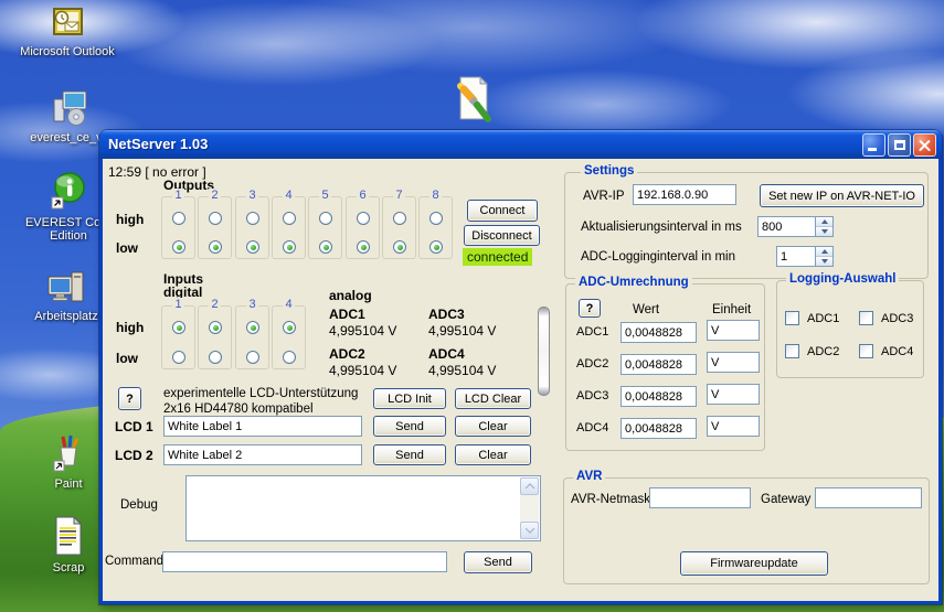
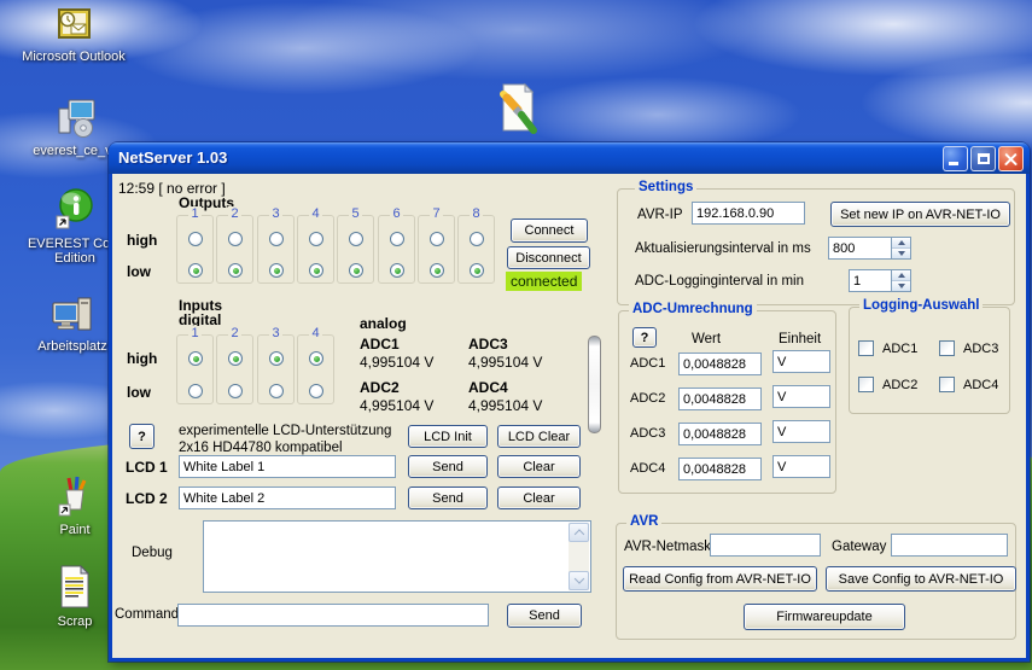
  Microsoft Outlook
  everest_ce_
  EVEREST Co Edition
  Arbeitsplatz
  Paint
  Scrap
  NetServer 1.03
  12:59 [ no error ]
  Outputs
  high
  low
  1
  2
  3
  4
  5
  6
  7
  8
  Connect
  Disconnect
  connected
  Inputs
  digital
  high
  low
  1
  2
  3
  4
  analog
  ADC1
  4,995104 V
  ADC2
  4,995104 V
  ADC3
  4,995104 V
  ADC4
  4,995104 V
  ?
  experimentelle LCD-Unterstützung
  2x16 HD44780 kompatibel
  LCD Init
  LCD Clear
  LCD 1
  White Label 1
  Send
  Clear
  LCD 2
  White Label 2
  Send
  Clear
  Debug
  Command
  Send
  Settings
  AVR-IP
  192.168.0.90
  Set new IP on AVR-NET-IO
  Aktualisierungsinterval in ms
  800
  ADC-Logginginterval in min
  1
  ADC-Umrechnung
  ?
  Wert
  Einheit
  ADC1
  0,0048828
  V
  ADC2
  0,0048828
  V
  ADC3
  0,0048828
  V
  ADC4
  0,0048828
  V
  Logging-Auswahl
  ADC1
  ADC3
  ADC2
  ADC4
  AVR
  AVR-Netmask
  Gateway
+ Read Config from AVR-NET-IO
+ Save Config to AVR-NET-IO
  Firmwareupdate
